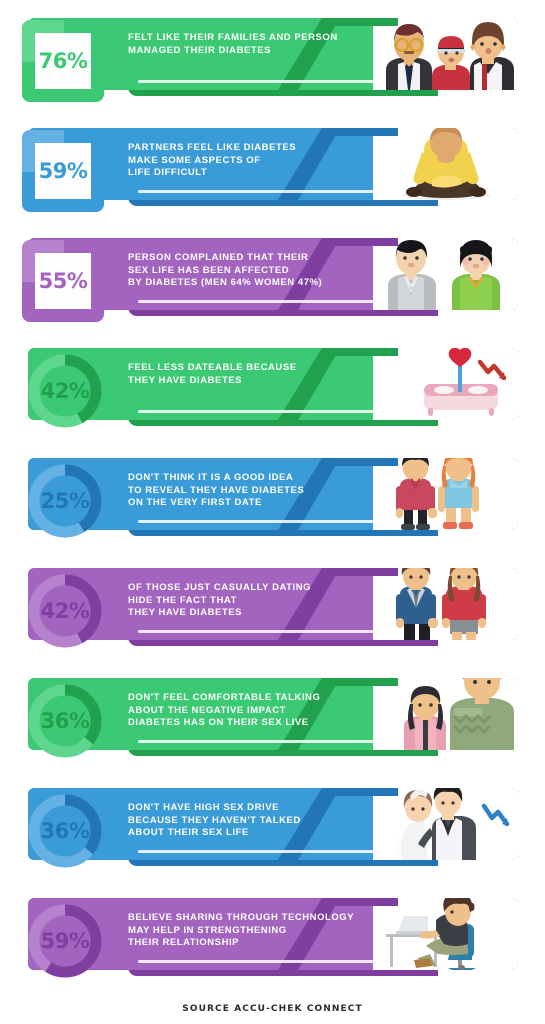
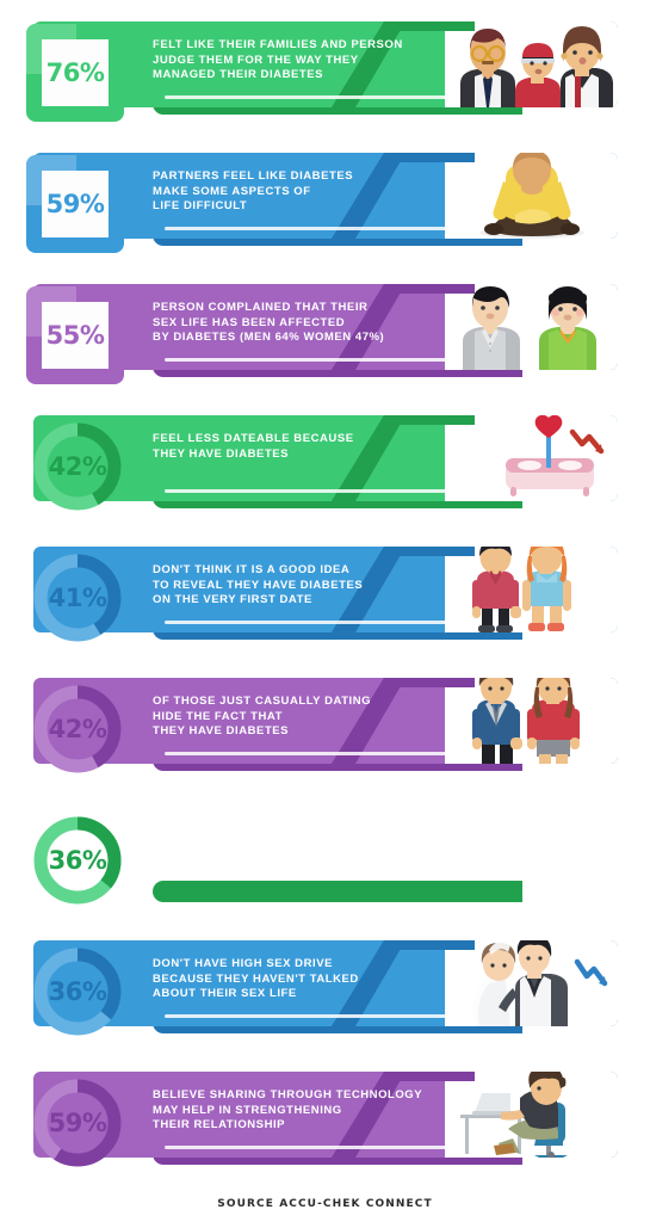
  FELT LIKE THEIR FAMILIES AND PERSON
+ JUDGE THEM FOR THE WAY THEY
  MANAGED THEIR DIABETES
  76
  %
  PARTNERS FEEL LIKE DIABETES
  MAKE SOME ASPECTS OF
  LIFE DIFFICULT
  59
  %
  PERSON COMPLAINED THAT THEIR
  SEX LIFE HAS BEEN AFFECTED
  BY DIABETES (MEN 64% WOMEN 47%)
  55
  %
  FEEL LESS DATEABLE BECAUSE
  THEY HAVE DIABETES
  42
  %
  DON'T THINK IT IS A GOOD IDEA
  TO REVEAL THEY HAVE DIABETES
  ON THE VERY FIRST DATE
- 25
+ 41
  %
  OF THOSE JUST CASUALLY DATING
  HIDE THE FACT THAT
  THEY HAVE DIABETES
  42
  %
- DON'T FEEL COMFORTABLE TALKING
- ABOUT THE NEGATIVE IMPACT
- DIABETES HAS ON THEIR SEX LIVE
  36
  %
  DON'T HAVE HIGH SEX DRIVE
  BECAUSE THEY HAVEN'T TALKED
  ABOUT THEIR SEX LIFE
  36
  %
  BELIEVE SHARING THROUGH TECHNOLOGY
  MAY HELP IN STRENGTHENING
  THEIR RELATIONSHIP
  59
  %
  SOURCE ACCU-CHEK CONNECT
